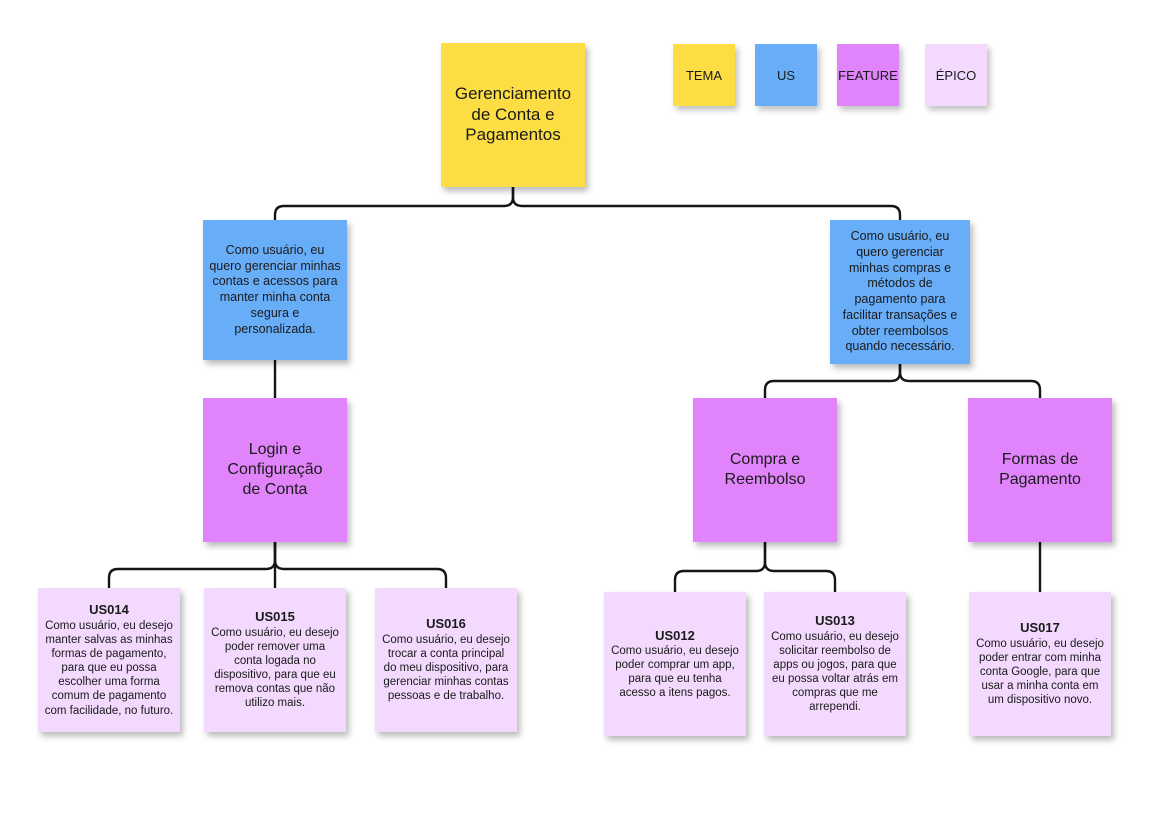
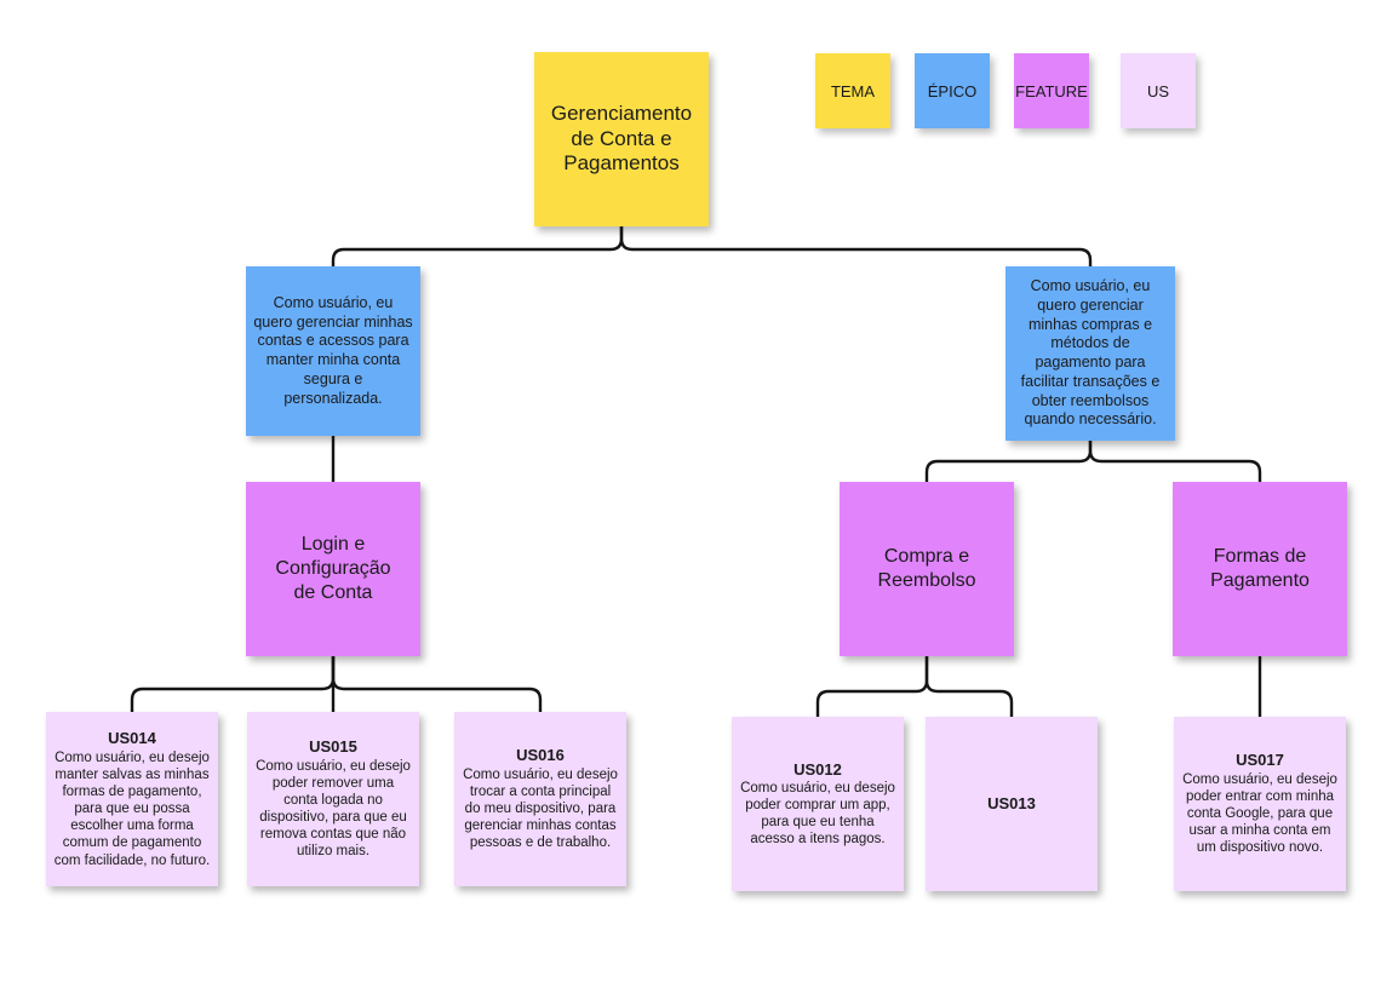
  TEMA
- US
+ ÉPICO
  FEATURE
- ÉPICO
+ US
  Gerenciamento
  de Conta e
  Pagamentos
  Como usuário, eu quero gerenciar minhas contas e acessos para manter minha conta segura e personalizada.
  Como usuário, eu quero gerenciar minhas compras e métodos de pagamento para facilitar transações e obter reembolsos quando necessário.
  Login e
  Configuração
  de Conta
  Compra e
  Reembolso
  Formas de
  Pagamento
  US014
  Como usuário, eu desejo manter salvas as minhas formas de pagamento, para que eu possa escolher uma forma comum de pagamento com facilidade, no futuro.
  US015
  Como usuário, eu desejo poder remover uma conta logada no dispositivo, para que eu remova contas que não utilizo mais.
  US016
  Como usuário, eu desejo trocar a conta principal do meu dispositivo, para gerenciar minhas contas pessoas e de trabalho.
  US012
  Como usuário, eu desejo poder comprar um app, para que eu tenha acesso a itens pagos.
  US013
- Como usuário, eu desejo solicitar reembolso de apps ou jogos, para que eu possa voltar atrás em compras que me arrependi.
  US017
  Como usuário, eu desejo poder entrar com minha conta Google, para que usar a minha conta em um dispositivo novo.
